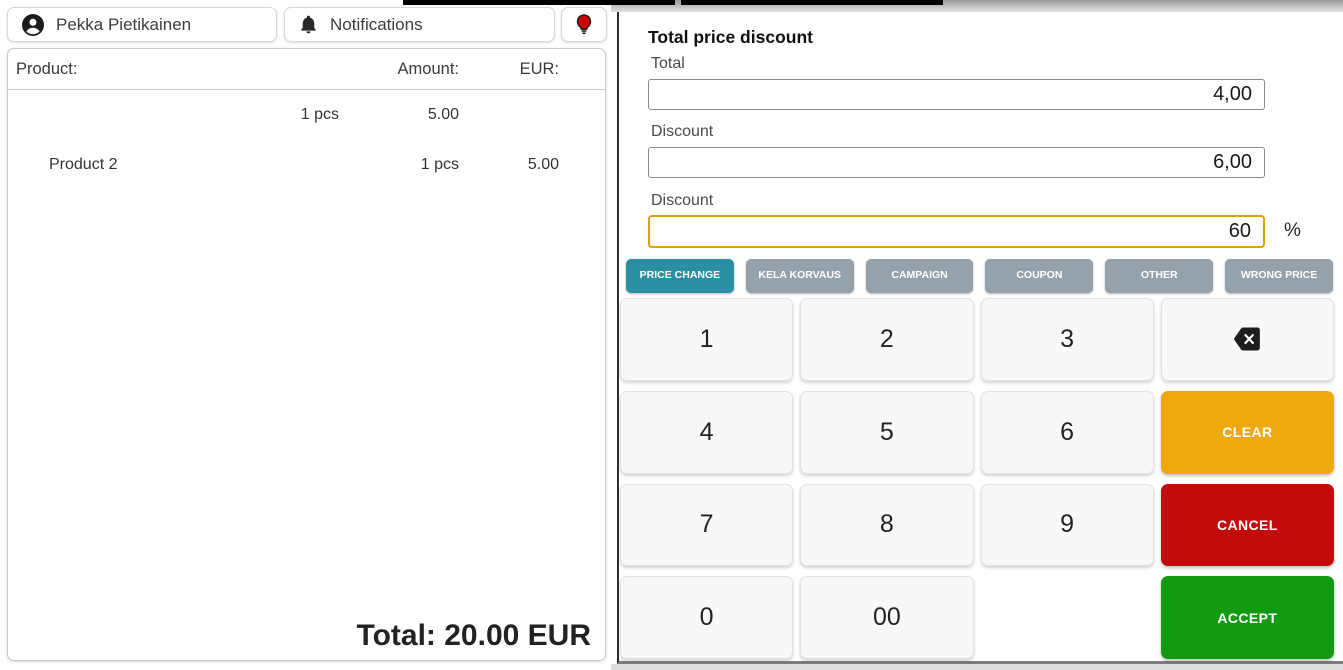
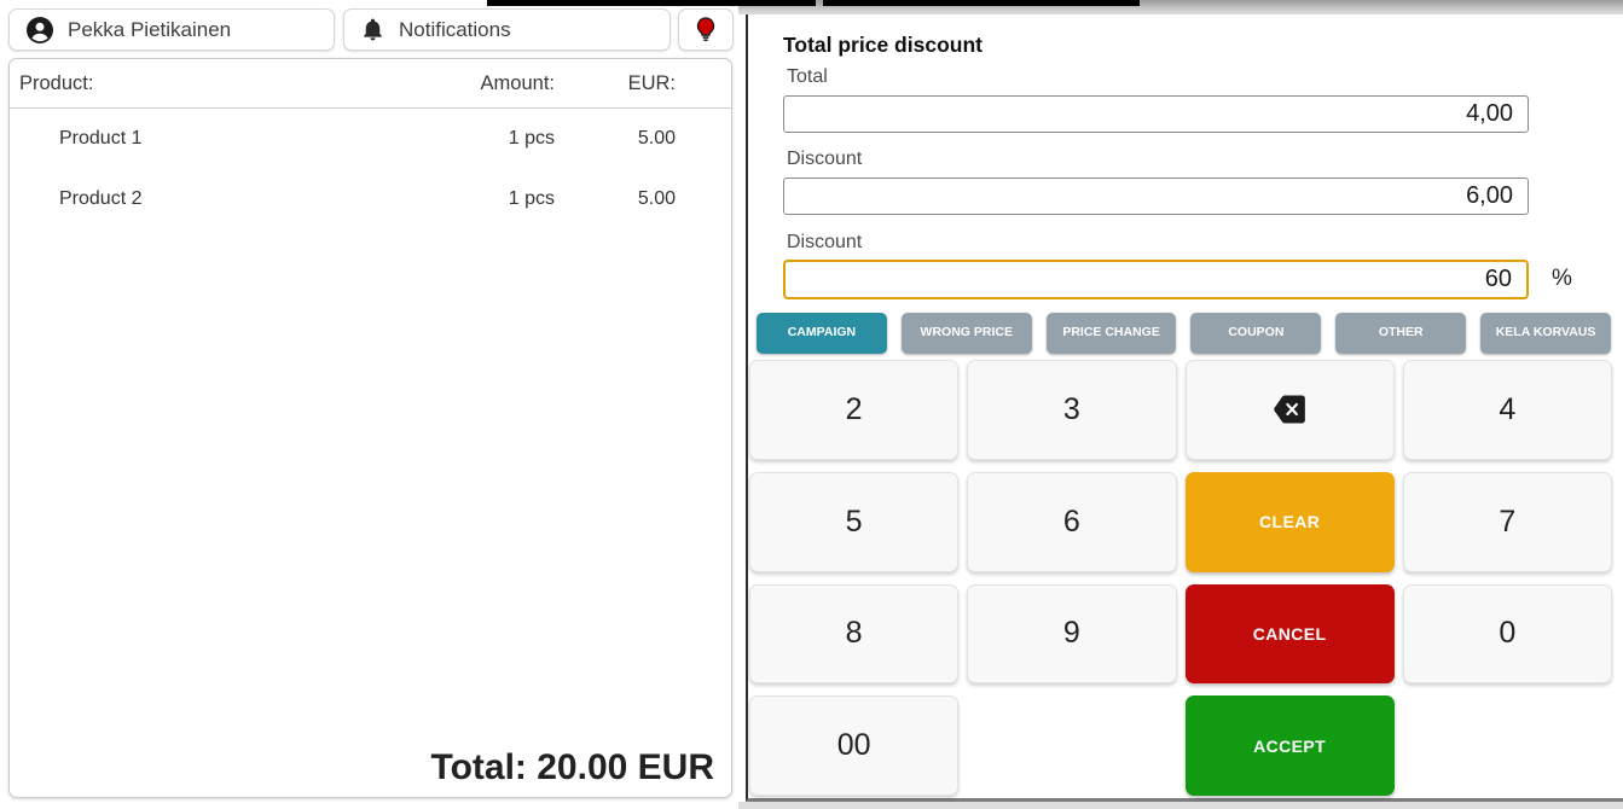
  Pekka Pietikainen
  Notifications
  Product:
  Amount:
  EUR:
+ Product 1
  1 pcs
  5.00
  Product 2
  1 pcs
  5.00
  Total: 20.00 EUR
  Total price discount
  Total
  4,00
  Discount
  6,00
  Discount
  60
  %
- PRICE CHANGE
+ CAMPAIGN
- KELA KORVAUS
+ WRONG PRICE
- CAMPAIGN
+ PRICE CHANGE
  COUPON
  OTHER
- WRONG PRICE
+ KELA KORVAUS
- 1
  2
  3
  4
  5
  6
  CLEAR
  7
  8
  9
  CANCEL
  0
  00
  ACCEPT
